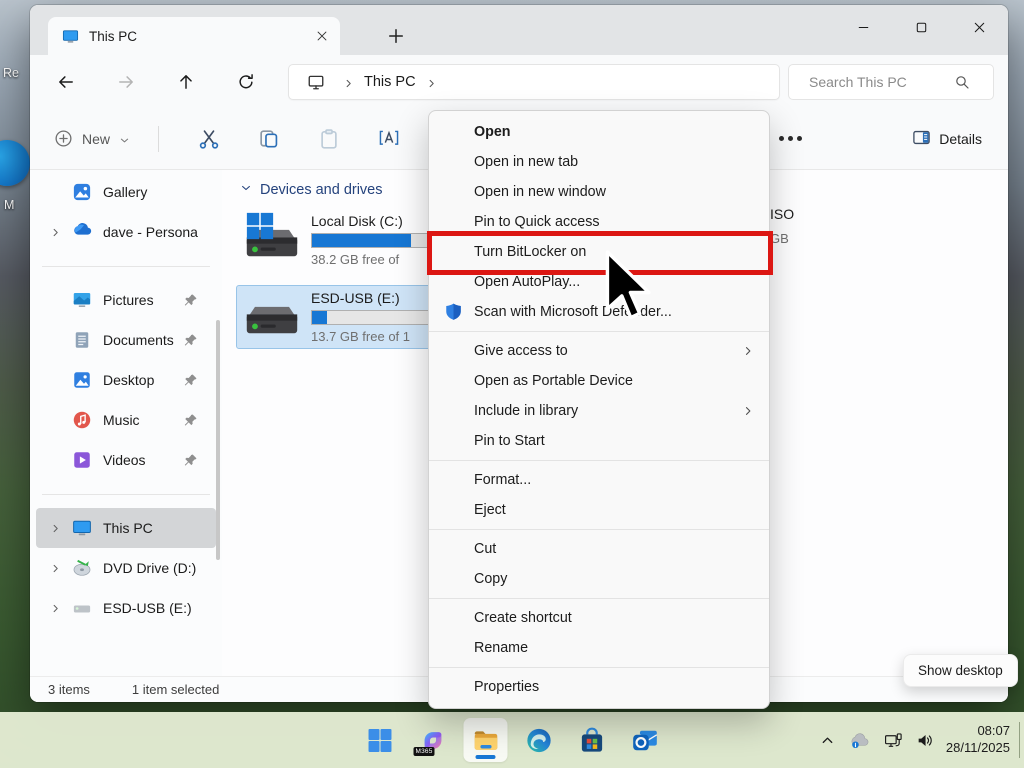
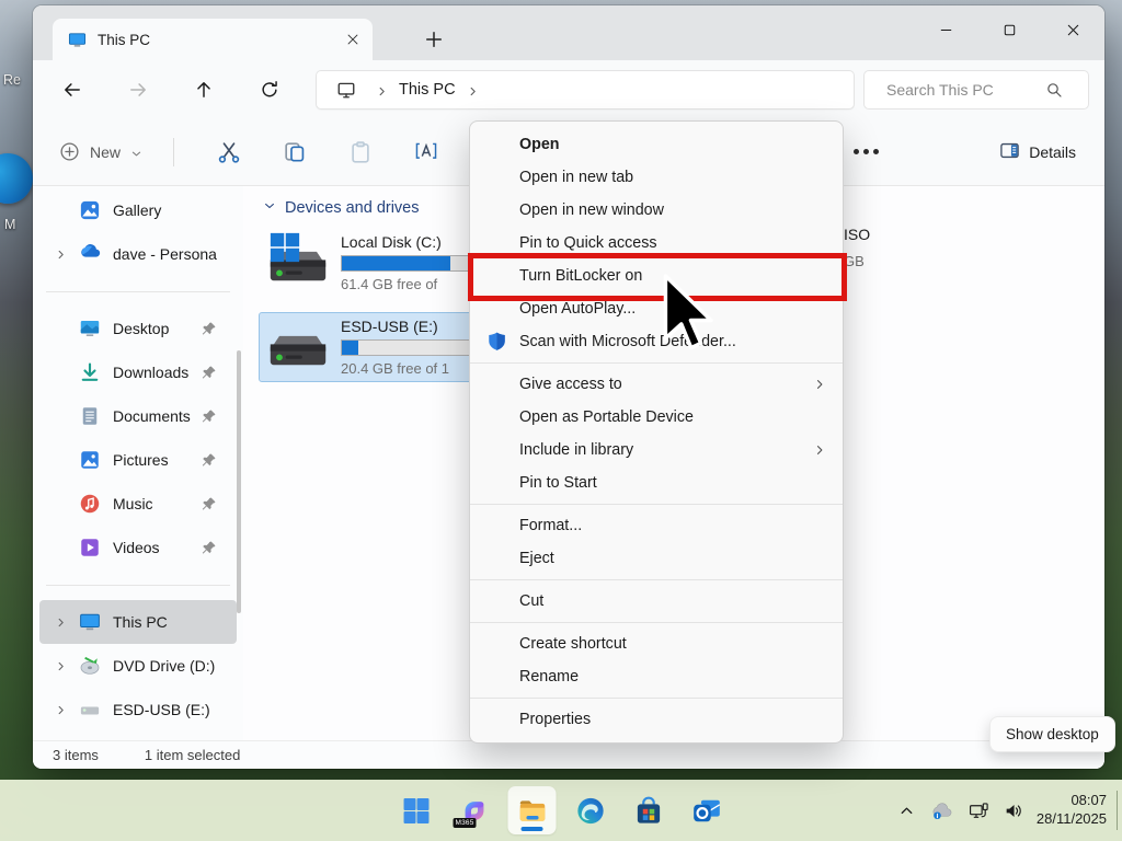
  Re
  M
  This PC
  This PC
  Search This PC
  New
  Details
  Gallery
  dave - Persona
- Pictures
+ Desktop
+ Downloads
  Documents
- Desktop
+ Pictures
  Music
  Videos
  This PC
  DVD Drive (D:)
  ESD-USB (E:)
  Devices and drives
  Local Disk (C:)
- 38.2 GB free of
+ 61.4 GB free of
  ESD-USB (E:)
- 13.7 GB free of 1
+ 20.4 GB free of 1
  ISO
  GB
  3 items
  1 item selected
  Open
  Open in new tab
  Open in new window
  Pin to Quick access
  Turn BitLocker on
  Open AutoPlay...
  Scan with Microsoft Defder...
  Give access to
  Open as Portable Device
  Include in library
  Pin to Start
  Format...
  Eject
  Cut
- Copy
  Create shortcut
  Rename
  Properties
  Show desktop
  08:07
  28/11/2025
